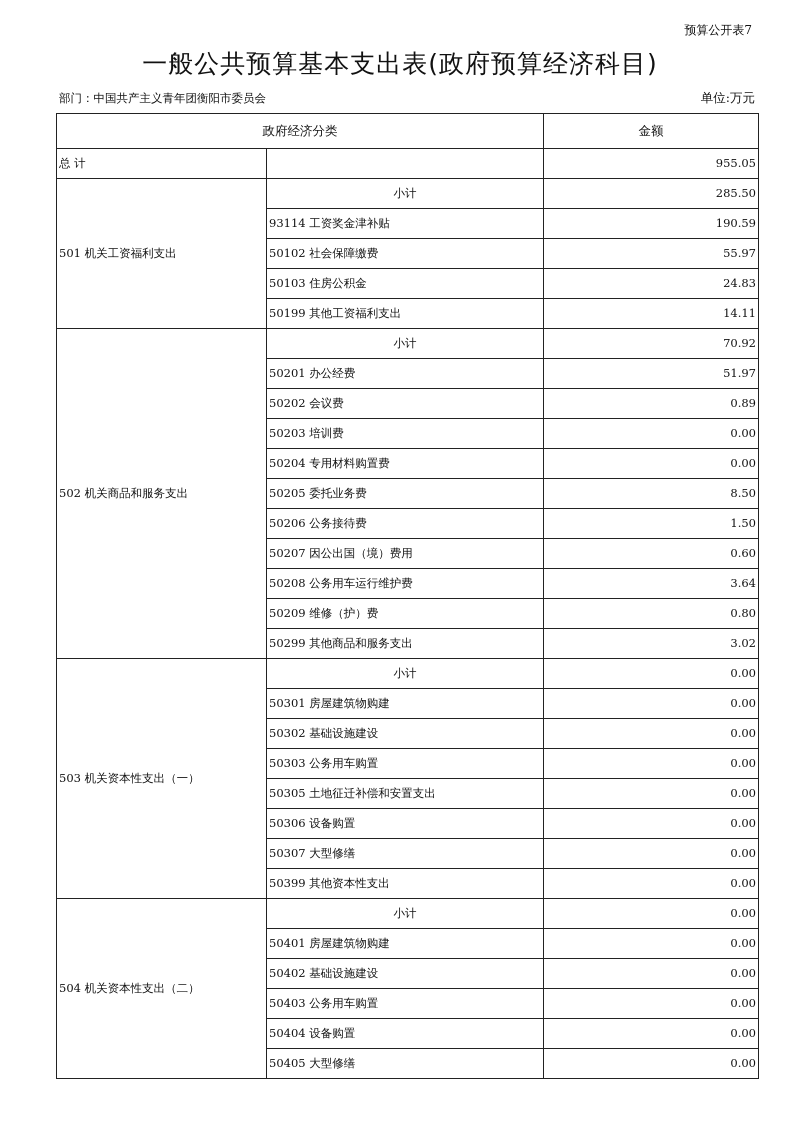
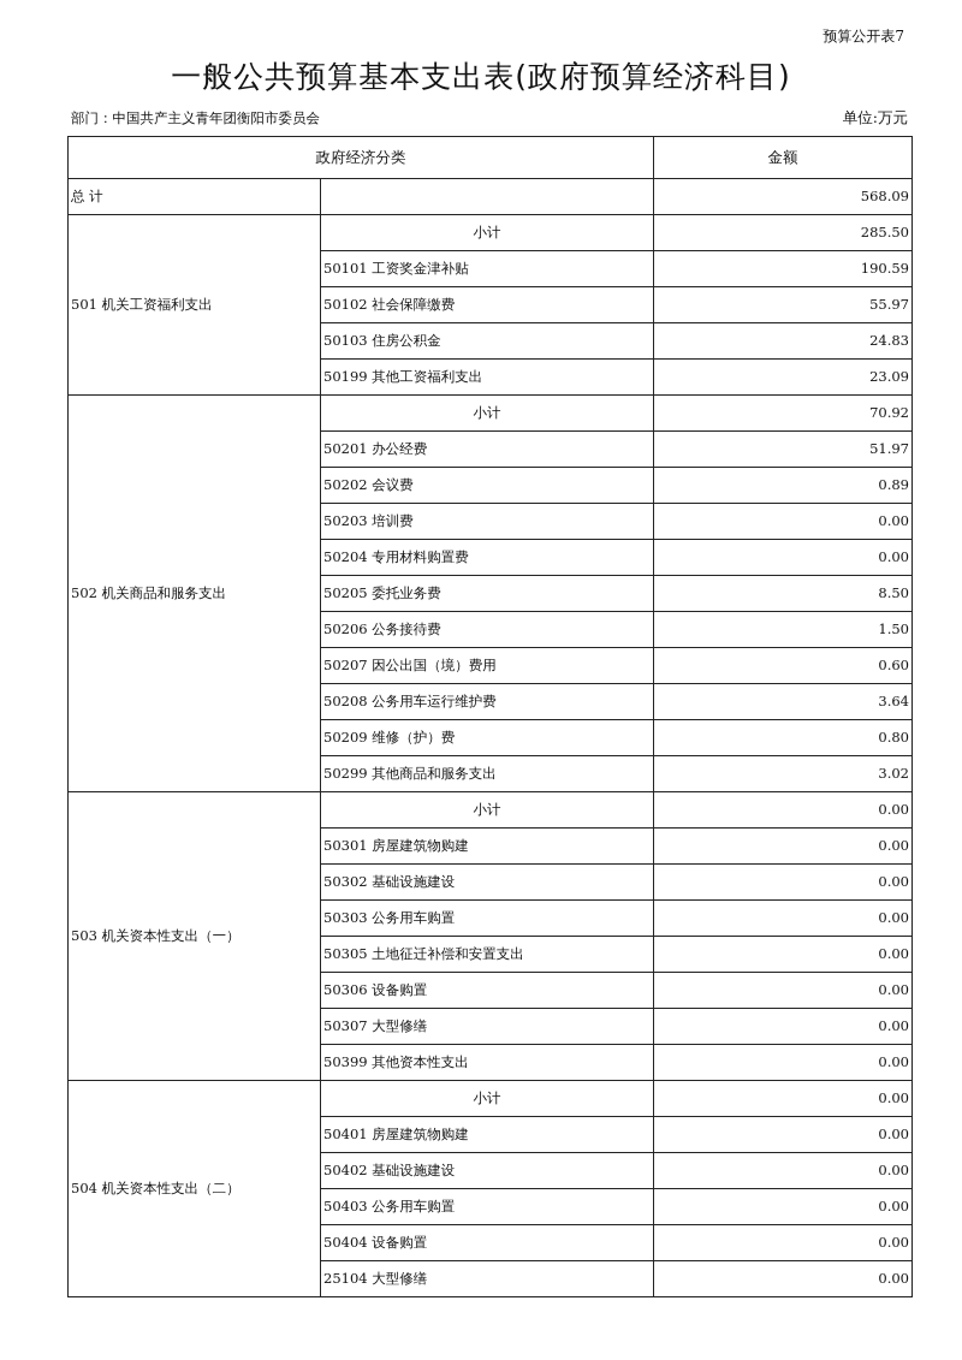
  预算公开表7
  一般公共预算基本支出表(政府预算经济科目)
  部门：中国共产主义青年团衡阳市委员会
  单位:万元
  政府经济分类	金额
- 总 计		955.05
+ 总 计		568.09
  501 机关工资福利支出	小计	285.50
- 93114 工资奖金津补贴	190.59
+ 50101 工资奖金津补贴	190.59
  50102 社会保障缴费	55.97
  50103 住房公积金	24.83
- 50199 其他工资福利支出	14.11
+ 50199 其他工资福利支出	23.09
  502 机关商品和服务支出	小计	70.92
  50201 办公经费	51.97
  50202 会议费	0.89
  50203 培训费	0.00
  50204 专用材料购置费	0.00
  50205 委托业务费	8.50
  50206 公务接待费	1.50
  50207 因公出国（境）费用	0.60
  50208 公务用车运行维护费	3.64
  50209 维修（护）费	0.80
  50299 其他商品和服务支出	3.02
  503 机关资本性支出（一）	小计	0.00
  50301 房屋建筑物购建	0.00
  50302 基础设施建设	0.00
  50303 公务用车购置	0.00
  50305 土地征迁补偿和安置支出	0.00
  50306 设备购置	0.00
  50307 大型修缮	0.00
  50399 其他资本性支出	0.00
  504 机关资本性支出（二）	小计	0.00
  50401 房屋建筑物购建	0.00
  50402 基础设施建设	0.00
  50403 公务用车购置	0.00
  50404 设备购置	0.00
- 50405 大型修缮	0.00
+ 25104 大型修缮	0.00
